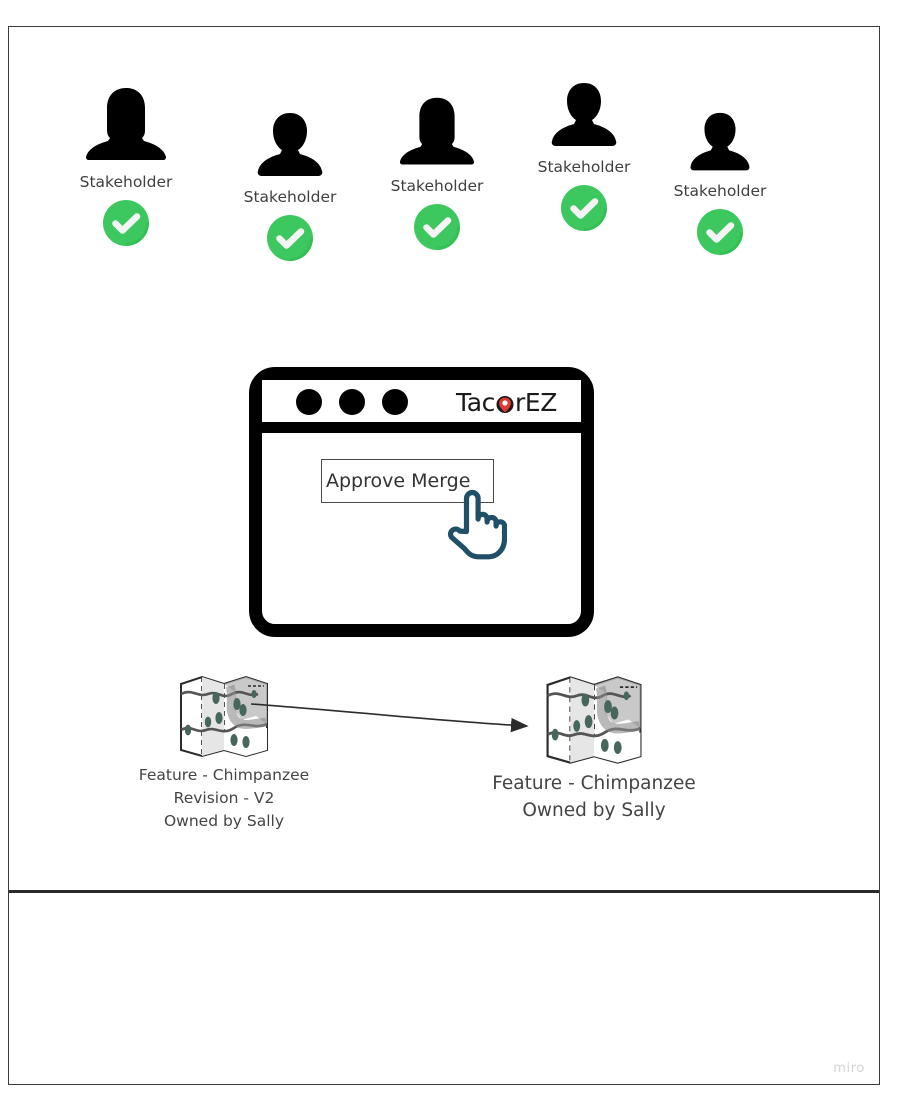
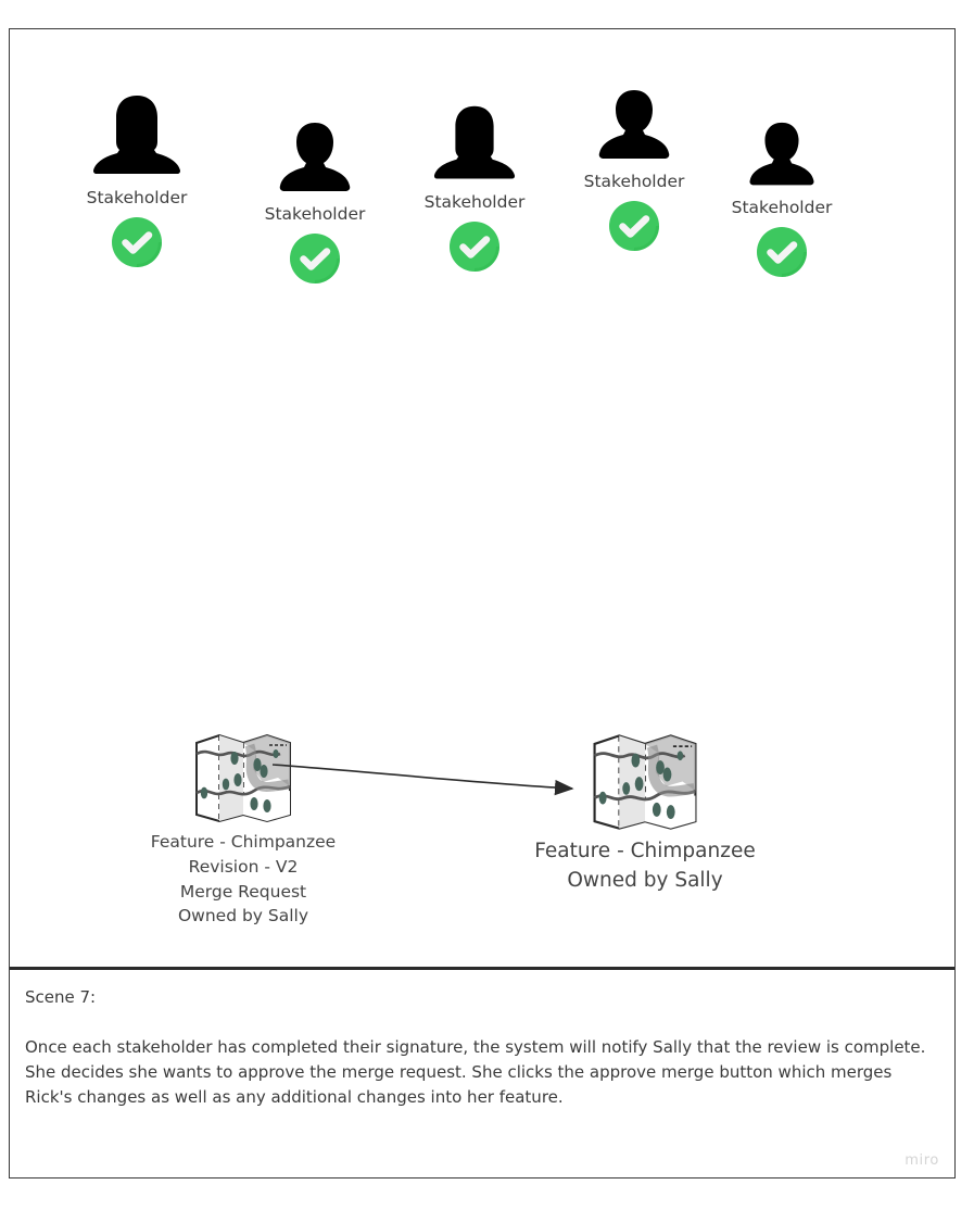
  Stakeholder
  Stakeholder
  Stakeholder
  Stakeholder
  Stakeholder
- Tac
- rEZ
- Approve Merge
  Feature - Chimpanzee
  Revision - V2
+ Merge Request
  Owned by Sally
  Feature - Chimpanzee
  Owned by Sally
+ Scene 7:
+ Once each stakeholder has completed their signature, the system will notify Sally that the review is complete. She decides she wants to approve the merge request. She clicks the approve merge button which merges Rick's changes as well as any additional changes into her feature.
  miro
